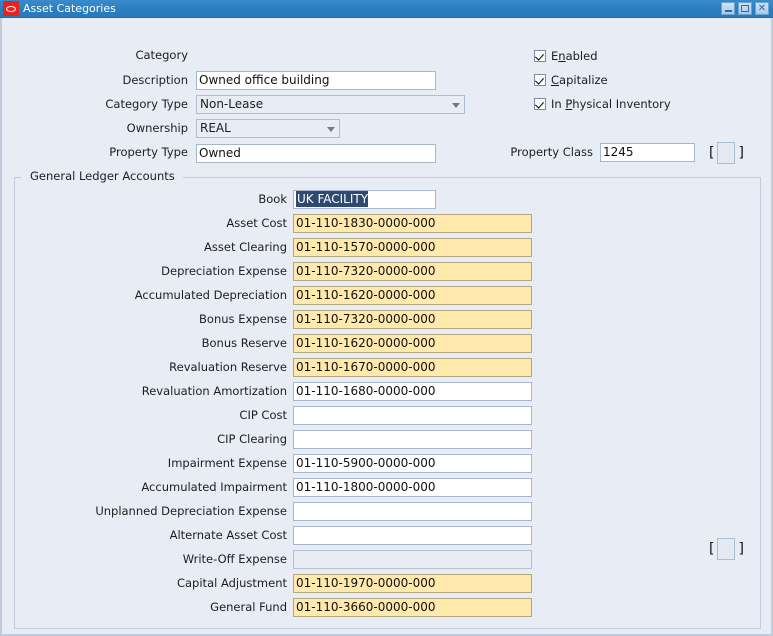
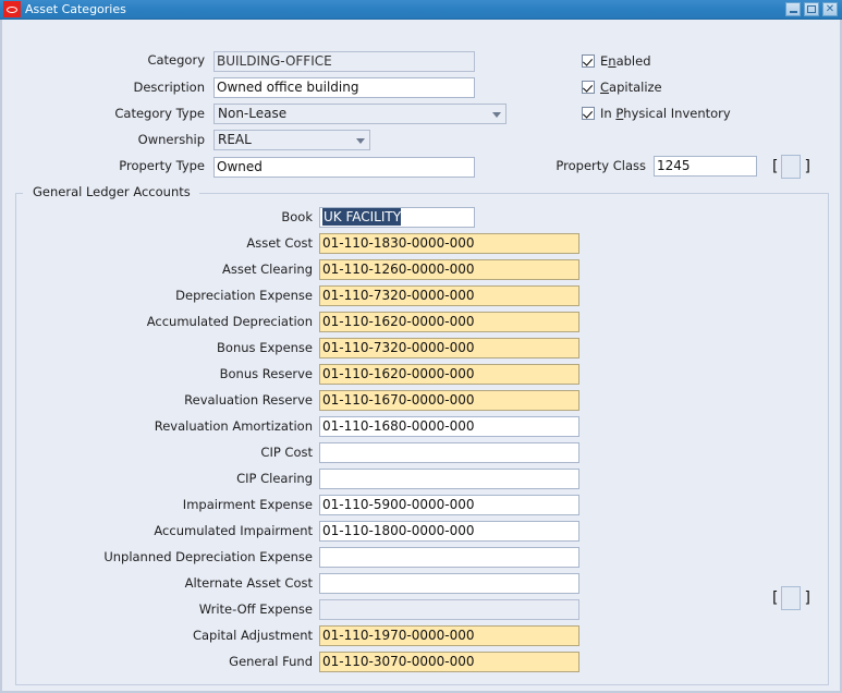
  Asset Categories
  ✕
  Category
+ BUILDING-OFFICE
  Description
  Owned office building
  Category Type
  Non-Lease
  Ownership
  REAL
  Property Type
  Owned
  Enabled
  Capitalize
  In Physical Inventory
  Property Class
  1245
  [
  ]
  General Ledger Accounts
  Book
  UK FACILITY
  Asset Cost
  01-110-1830-0000-000
  Asset Clearing
- 01-110-1570-0000-000
+ 01-110-1260-0000-000
  Depreciation Expense
  01-110-7320-0000-000
  Accumulated Depreciation
  01-110-1620-0000-000
  Bonus Expense
  01-110-7320-0000-000
  Bonus Reserve
  01-110-1620-0000-000
  Revaluation Reserve
  01-110-1670-0000-000
  Revaluation Amortization
  01-110-1680-0000-000
  CIP Cost
  CIP Clearing
  Impairment Expense
  01-110-5900-0000-000
  Accumulated Impairment
  01-110-1800-0000-000
  Unplanned Depreciation Expense
  Alternate Asset Cost
  Write-Off Expense
  Capital Adjustment
  01-110-1970-0000-000
  General Fund
- 01-110-3660-0000-000
+ 01-110-3070-0000-000
  [
  ]
